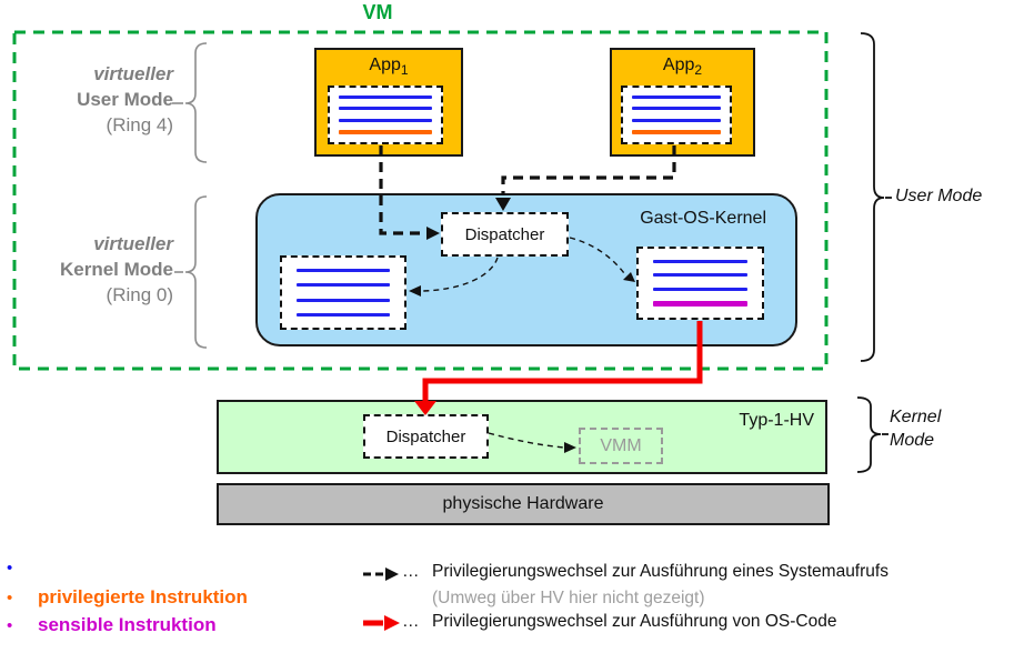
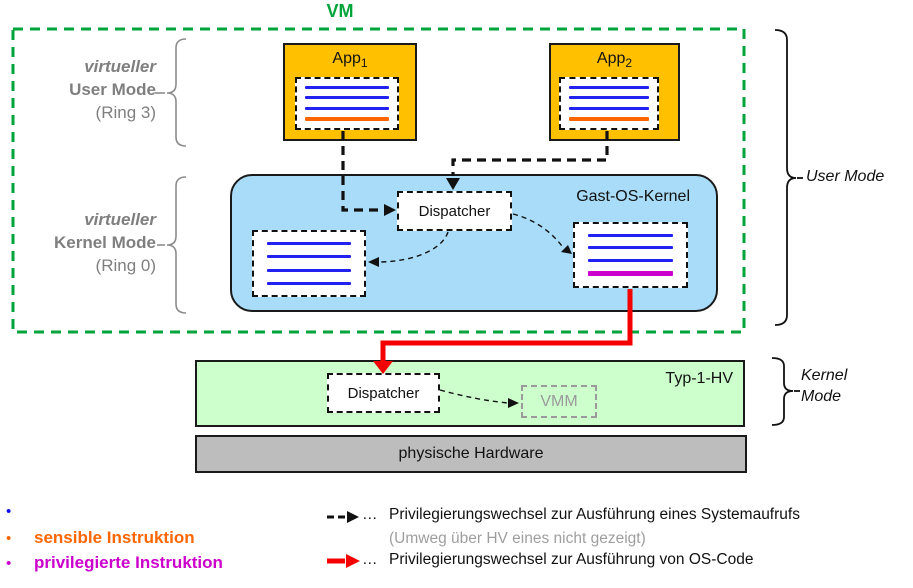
  VM
  virtueller
  User Mode
- (Ring 4)
+ (Ring 3)
  virtueller
  Kernel Mode
  (Ring 0)
  App1
  App2
  Gast-OS-Kernel
  Dispatcher
  Typ-1-HV
  Dispatcher
  VMM
  physische Hardware
  User Mode
  Kernel
  Mode
  •
  •
- privilegierte Instruktion
+ sensible Instruktion
  •
- sensible Instruktion
+ privilegierte Instruktion
  …
  Privilegierungswechsel zur Ausführung eines Systemaufrufs
- (Umweg über HV hier nicht gezeigt)
+ (Umweg über HV eines nicht gezeigt)
  …
  Privilegierungswechsel zur Ausführung von OS-Code
